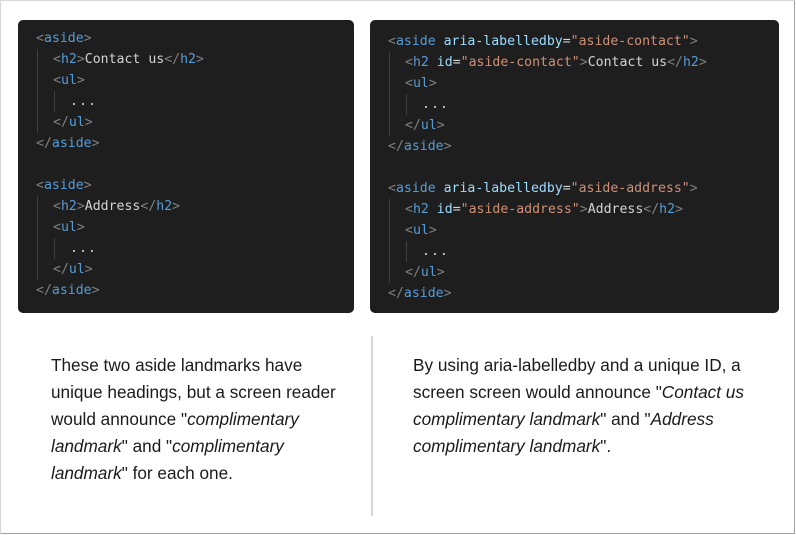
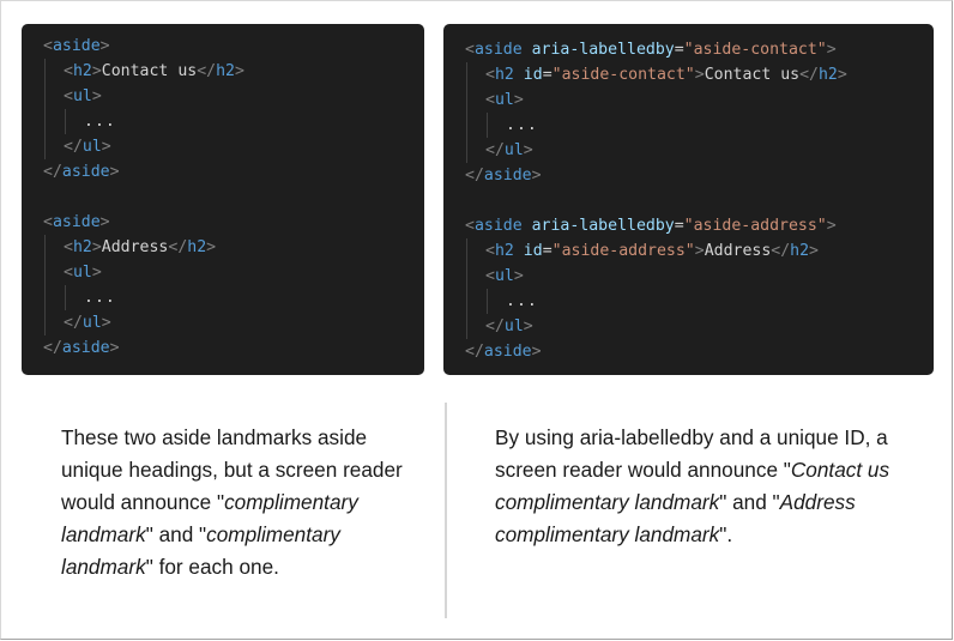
  <aside>
  <h2>Contact us</h2>
  <ul>
  ...
  </ul>
  </aside>
  <aside>
  <h2>Address</h2>
  <ul>
  ...
  </ul>
  </aside>
  <aside aria-labelledby="aside-contact">
  <h2 id="aside-contact">Contact us</h2>
  <ul>
  ...
  </ul>
  </aside>
  <aside aria-labelledby="aside-address">
  <h2 id="aside-address">Address</h2>
  <ul>
  ...
  </ul>
  </aside>
- These two aside landmarks have unique headings, but a screen reader would announce "complimentary landmark" and "complimentary landmark" for each one.
+ These two aside landmarks aside unique headings, but a screen reader would announce "complimentary landmark" and "complimentary landmark" for each one.
- By using aria-labelledby and a unique ID, a screen screen would announce "Contact us complimentary landmark" and "Address complimentary landmark".
+ By using aria-labelledby and a unique ID, a screen reader would announce "Contact us complimentary landmark" and "Address complimentary landmark".
